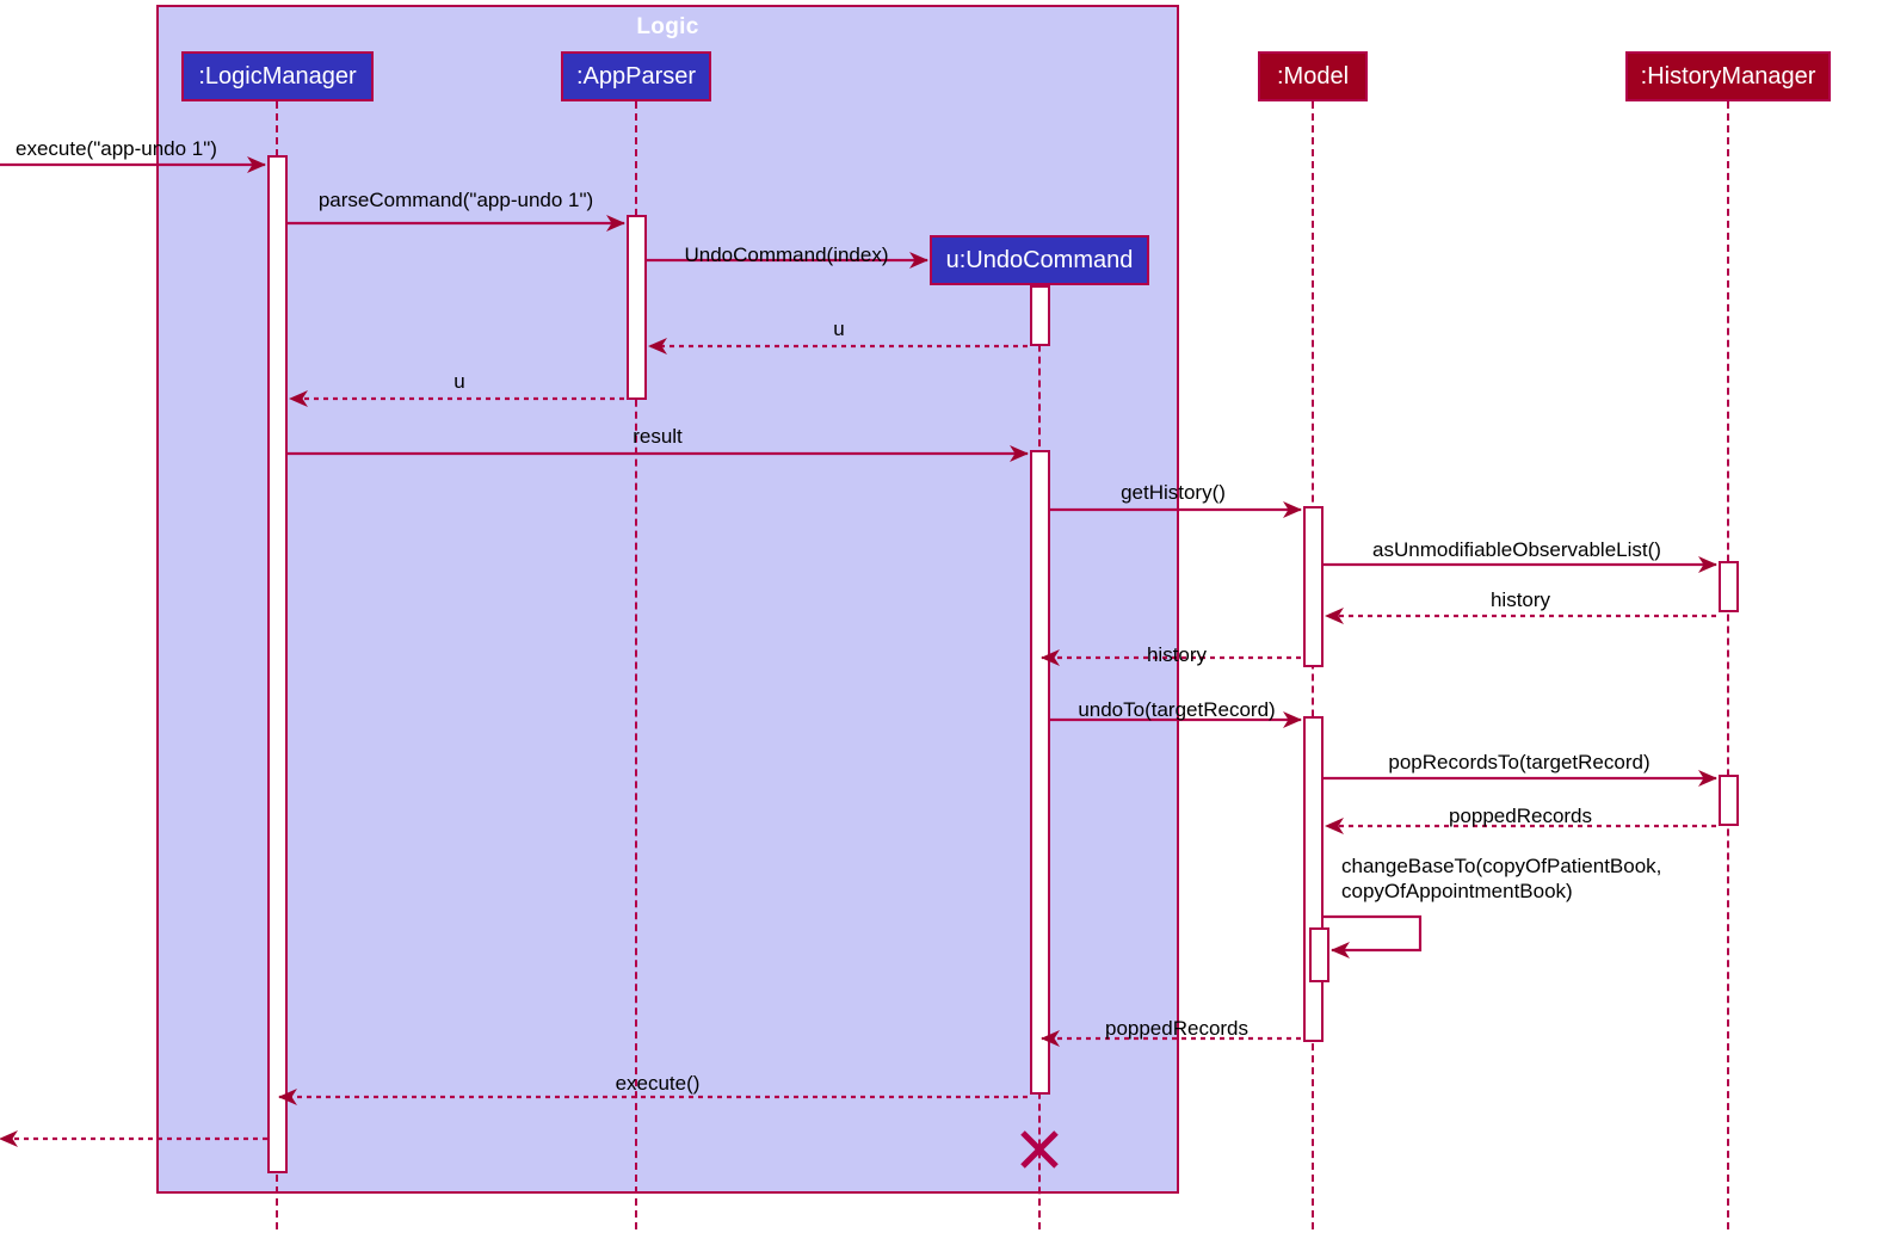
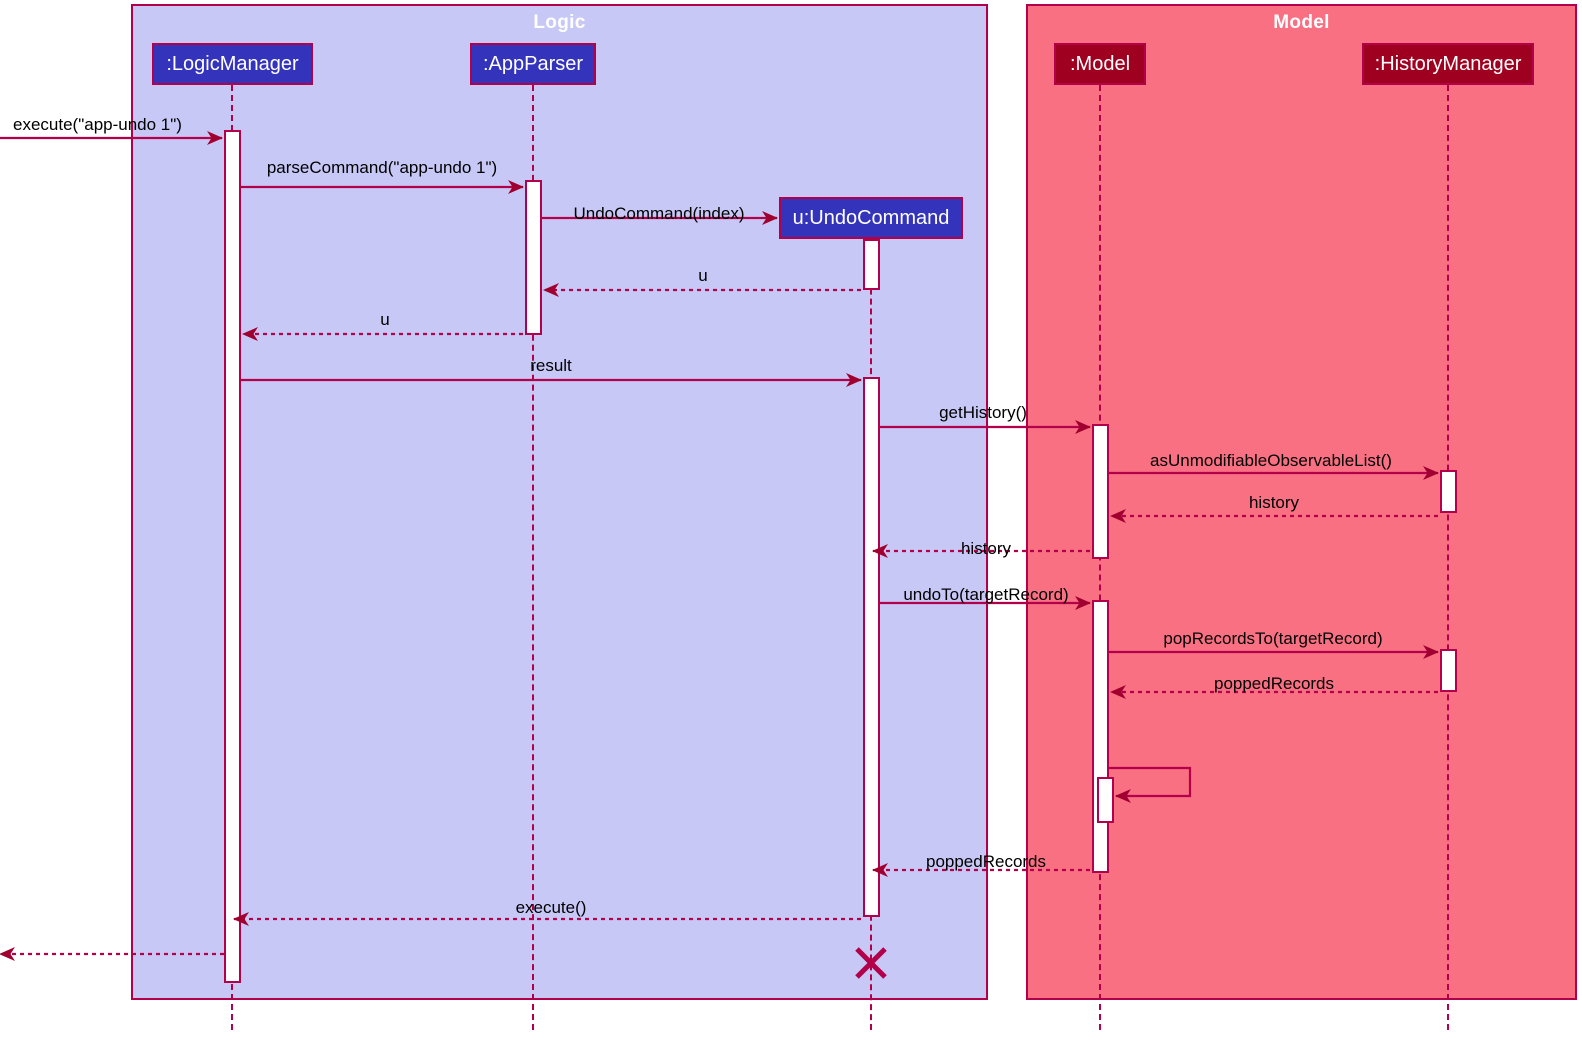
  Logic
+ Model
  :LogicManager
  :AppParser
  u:UndoCommand
  :Model
  :HistoryManager
  execute("app-undo 1")
  parseCommand("app-undo 1")
  UndoCommand(index)
  u
  u
  result
  getHistory()
  asUnmodifiableObservableList()
  history
  history
  undoTo(targetRecord)
  popRecordsTo(targetRecord)
  poppedRecords
  poppedRecords
  execute()
- changeBaseTo(copyOfPatientBook,
- copyOfAppointmentBook)
